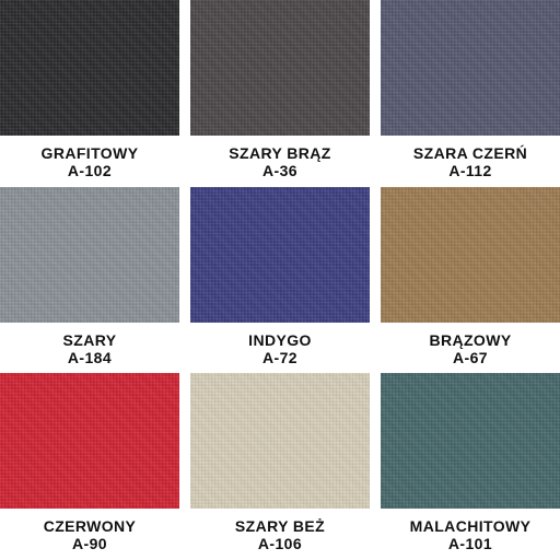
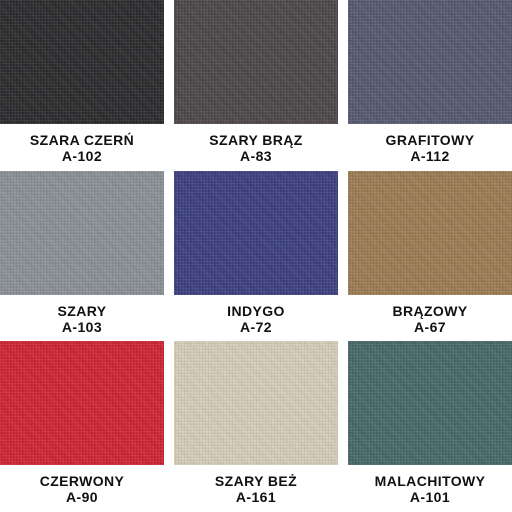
- GRAFITOWY
+ SZARA CZERŃ
  A-102
  SZARY BRĄZ
- A-36
+ A-83
- SZARA CZERŃ
+ GRAFITOWY
  A-112
  SZARY
- A-184
+ A-103
  INDYGO
  A-72
  BRĄZOWY
  A-67
  CZERWONY
  A-90
  SZARY BEŻ
- A-106
+ A-161
  MALACHITOWY
  A-101
